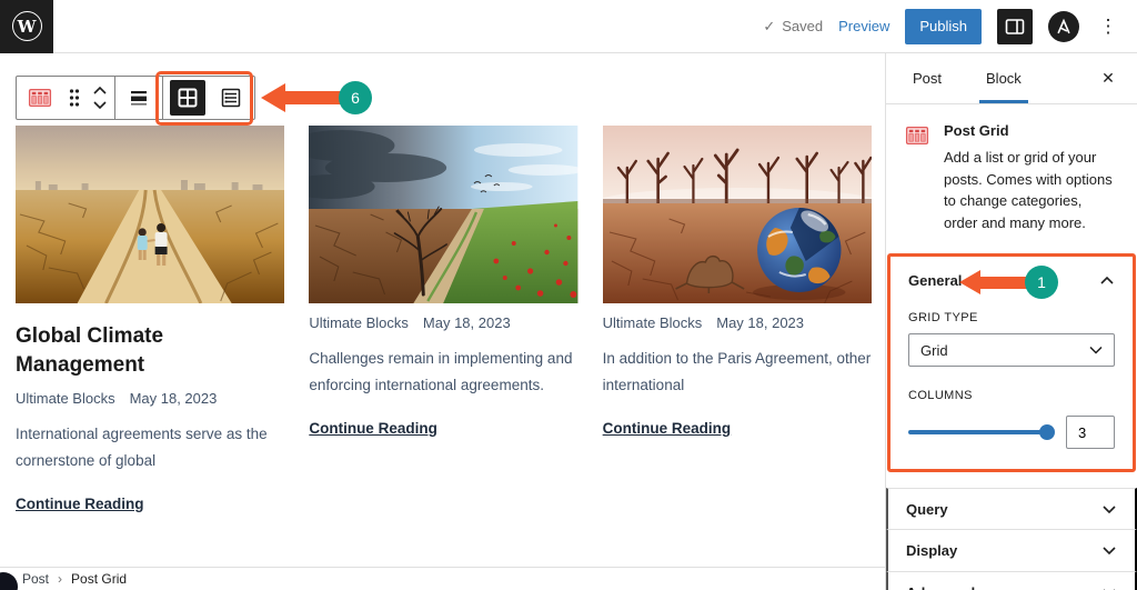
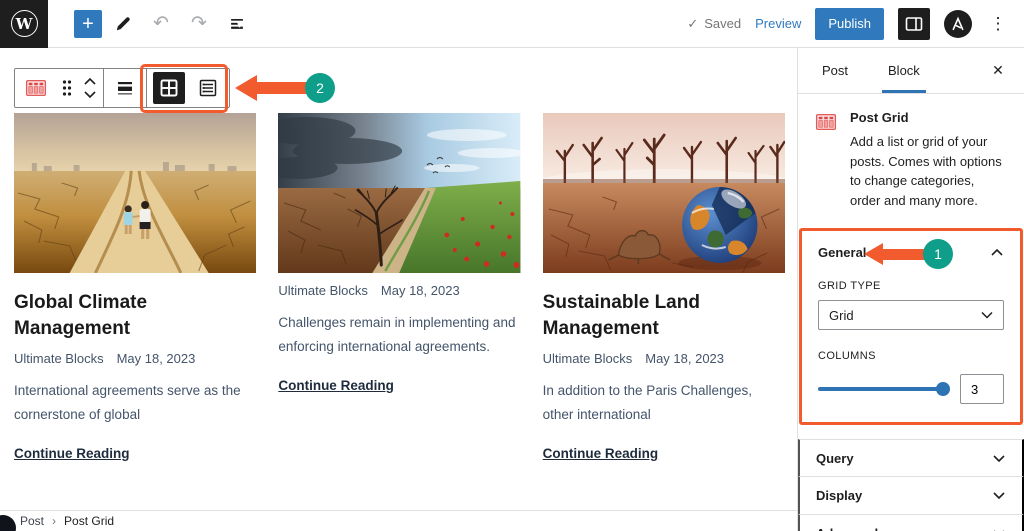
  W
+ +
+ ↶
+ ↷
  ✓
  Saved
  Preview
  Publish
  ⋮
- 6
+ 2
  Global Climate Management
  Ultimate Blocks
  May 18, 2023
  International agreements serve as the cornerstone of global
  Continue Reading
  Ultimate Blocks
  May 18, 2023
  Challenges remain in implementing and enforcing international agreements.
  Continue Reading
+ Sustainable Land Management
  Ultimate Blocks
  May 18, 2023
- In addition to the Paris Agreement, other international
+ In addition to the Paris Challenges, other international
  Continue Reading
  Post
  ›
  Post Grid
  Post
  Block
  ✕
  Post Grid
  Add a list or grid of your posts. Comes with options to change categories, order and many more.
  General
  1
  GRID TYPE
  Grid
  COLUMNS
  3
  Query
  Display
